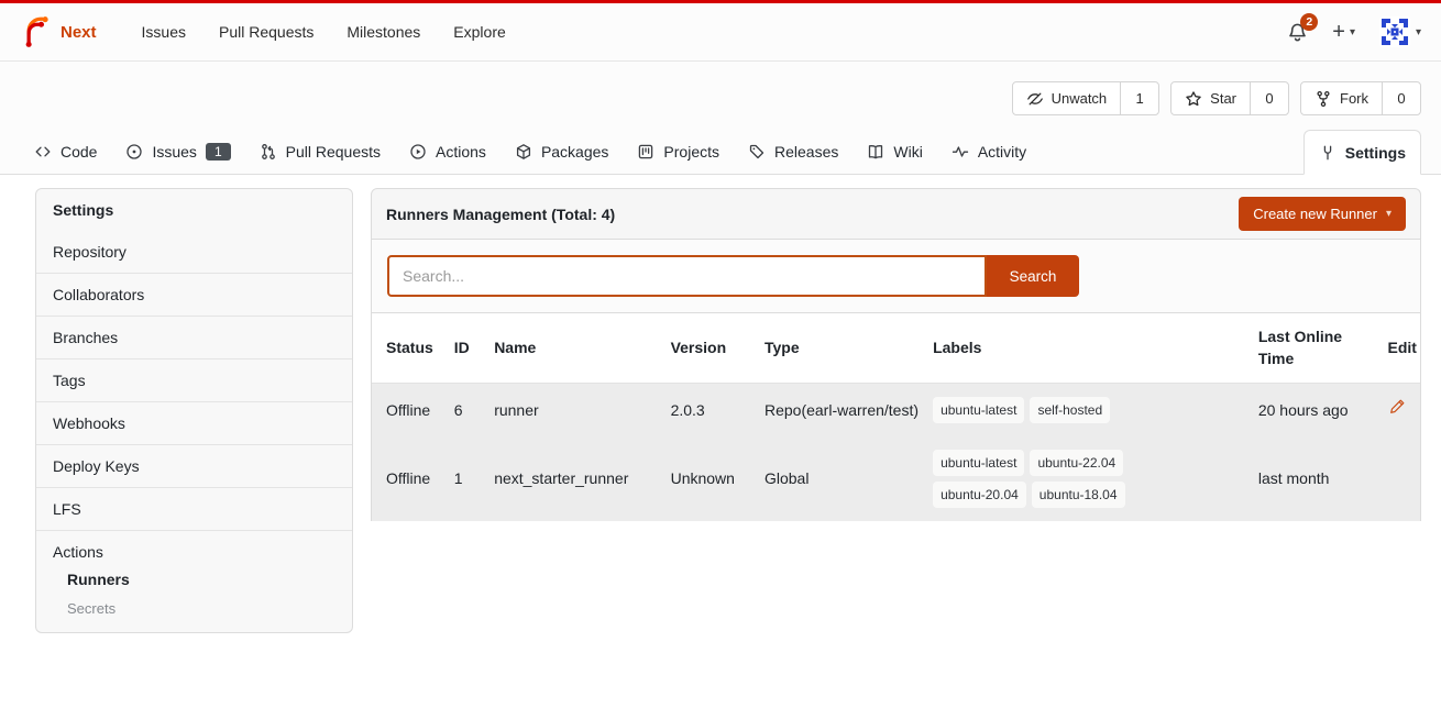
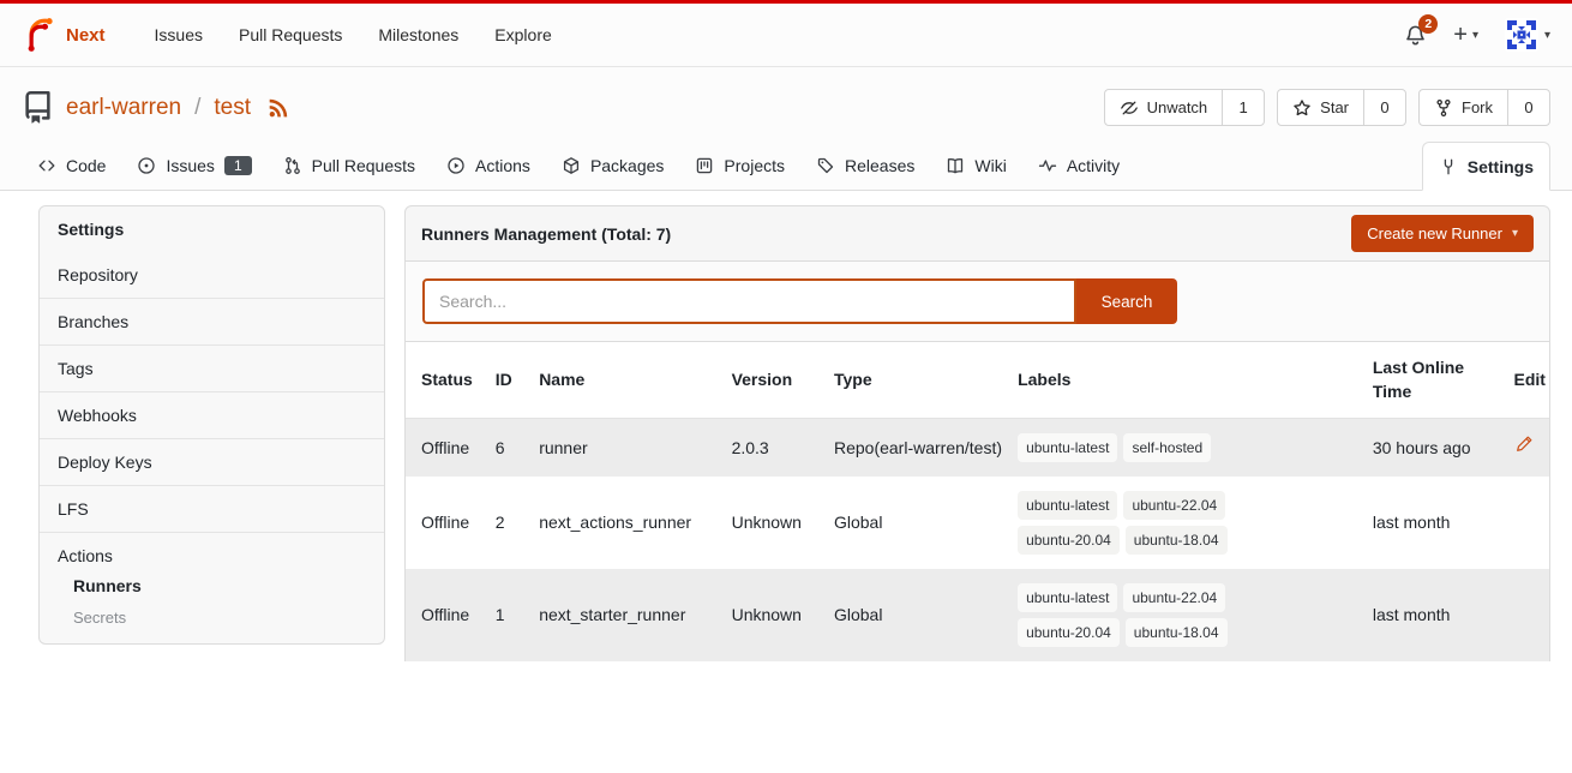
  Next
  Issues
  Pull Requests
  Milestones
  Explore
  2
  +
  ▾
  ▾
+ earl-warren
+ /
+ test
  Unwatch
  1
  Star
  0
  Fork
  0
  Code
  Issues
  1
  Pull Requests
  Actions
  Packages
  Projects
  Releases
  Wiki
  Activity
  Settings
  Settings
  Repository
- Collaborators
  Branches
  Tags
  Webhooks
  Deploy Keys
  LFS
  Actions
  Runners
  Secrets
- Runners Management (Total: 4)
+ Runners Management (Total: 7)
  Create new Runner
  ▾
  Search...
  Search
  Status	ID	Name	Version	Type	Labels	Last Online Time	Edit
- Offline	6	runner	2.0.3	Repo(earl-warren/test)	ubuntu-latest self-hosted	20 hours ago
+ Offline	6	runner	2.0.3	Repo(earl-warren/test)	ubuntu-latest self-hosted	30 hours ago
+ Offline	2	next_actions_runner	Unknown	Global	ubuntu-latest ubuntu-22.04ubuntu-20.04 ubuntu-18.04	last month
  Offline	1	next_starter_runner	Unknown	Global	ubuntu-latest ubuntu-22.04ubuntu-20.04 ubuntu-18.04	last month
